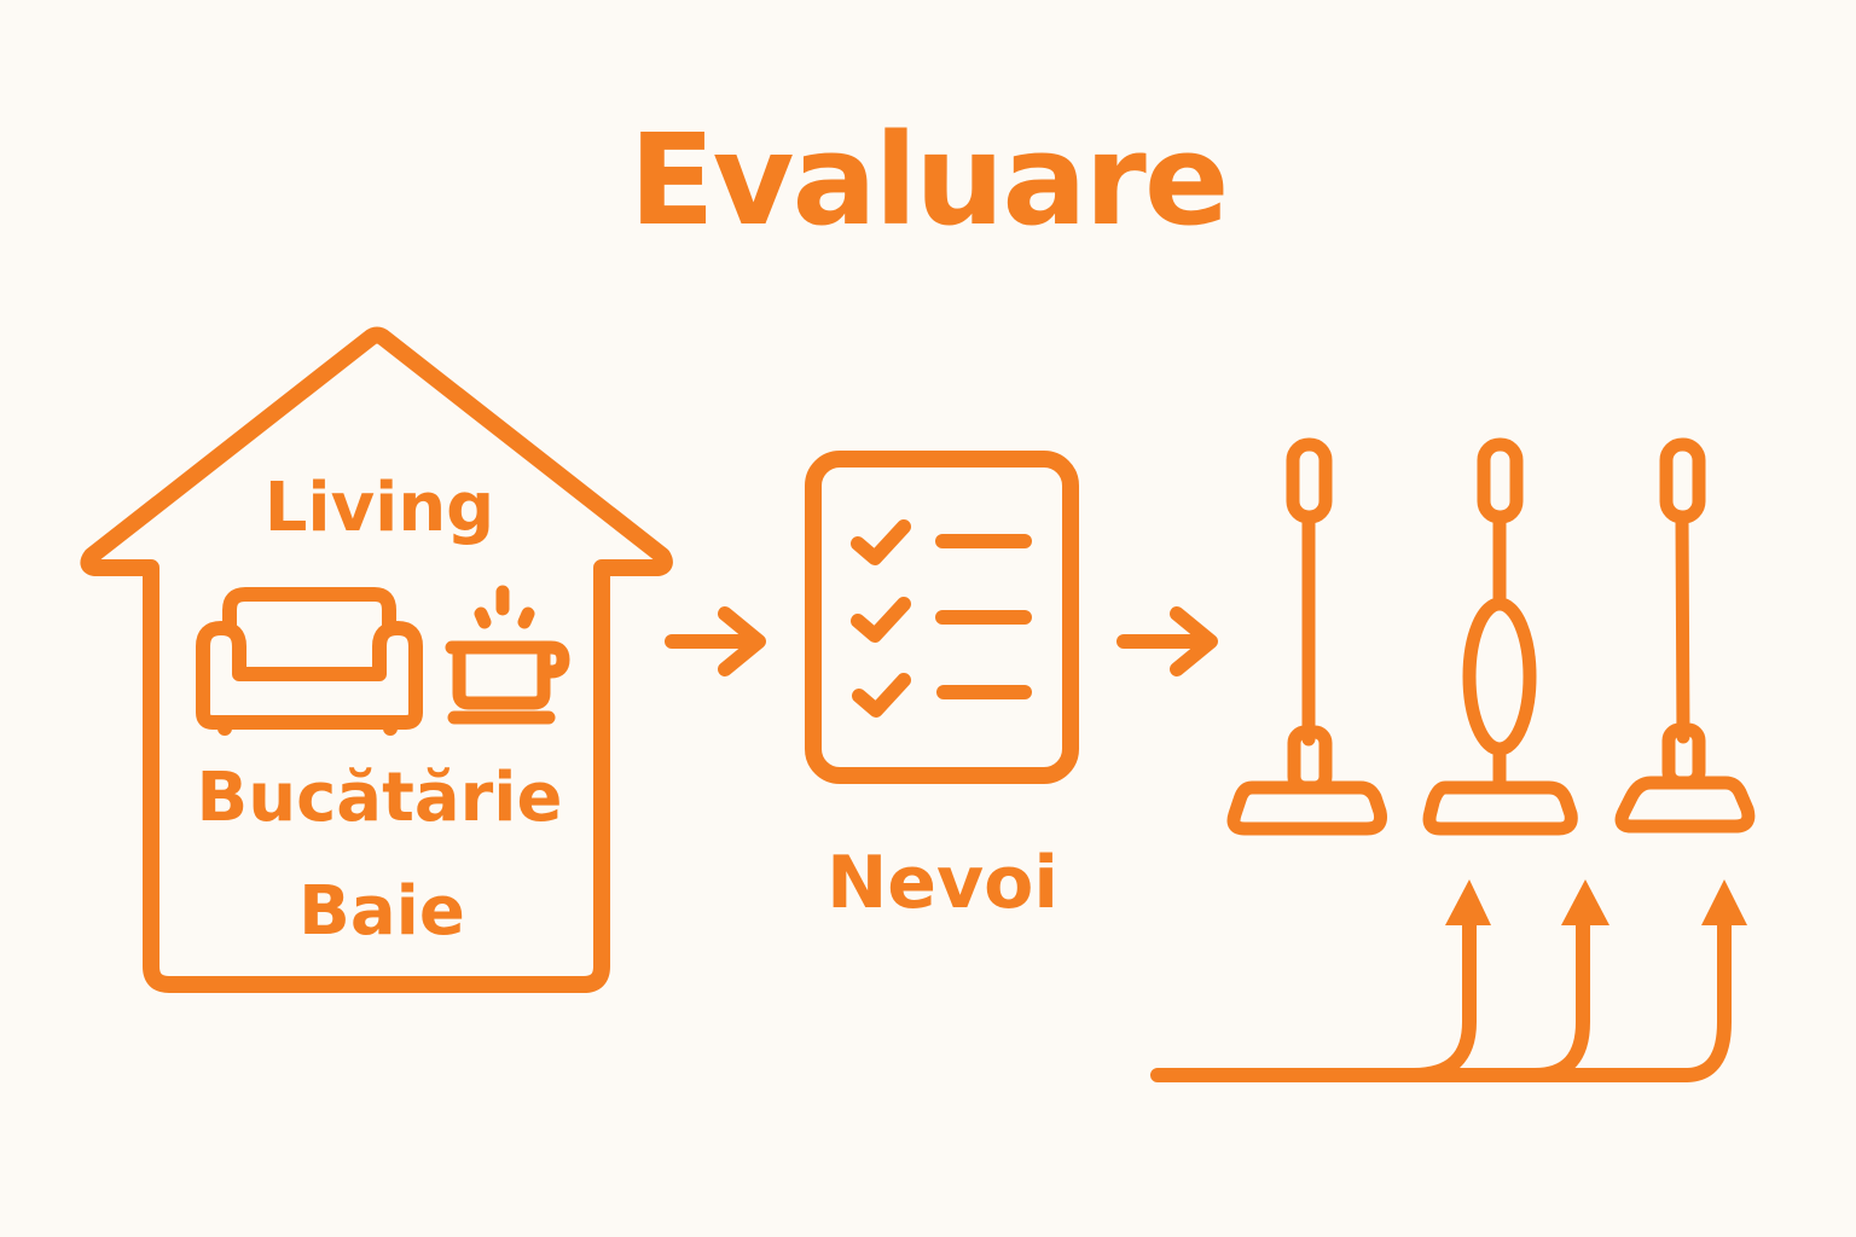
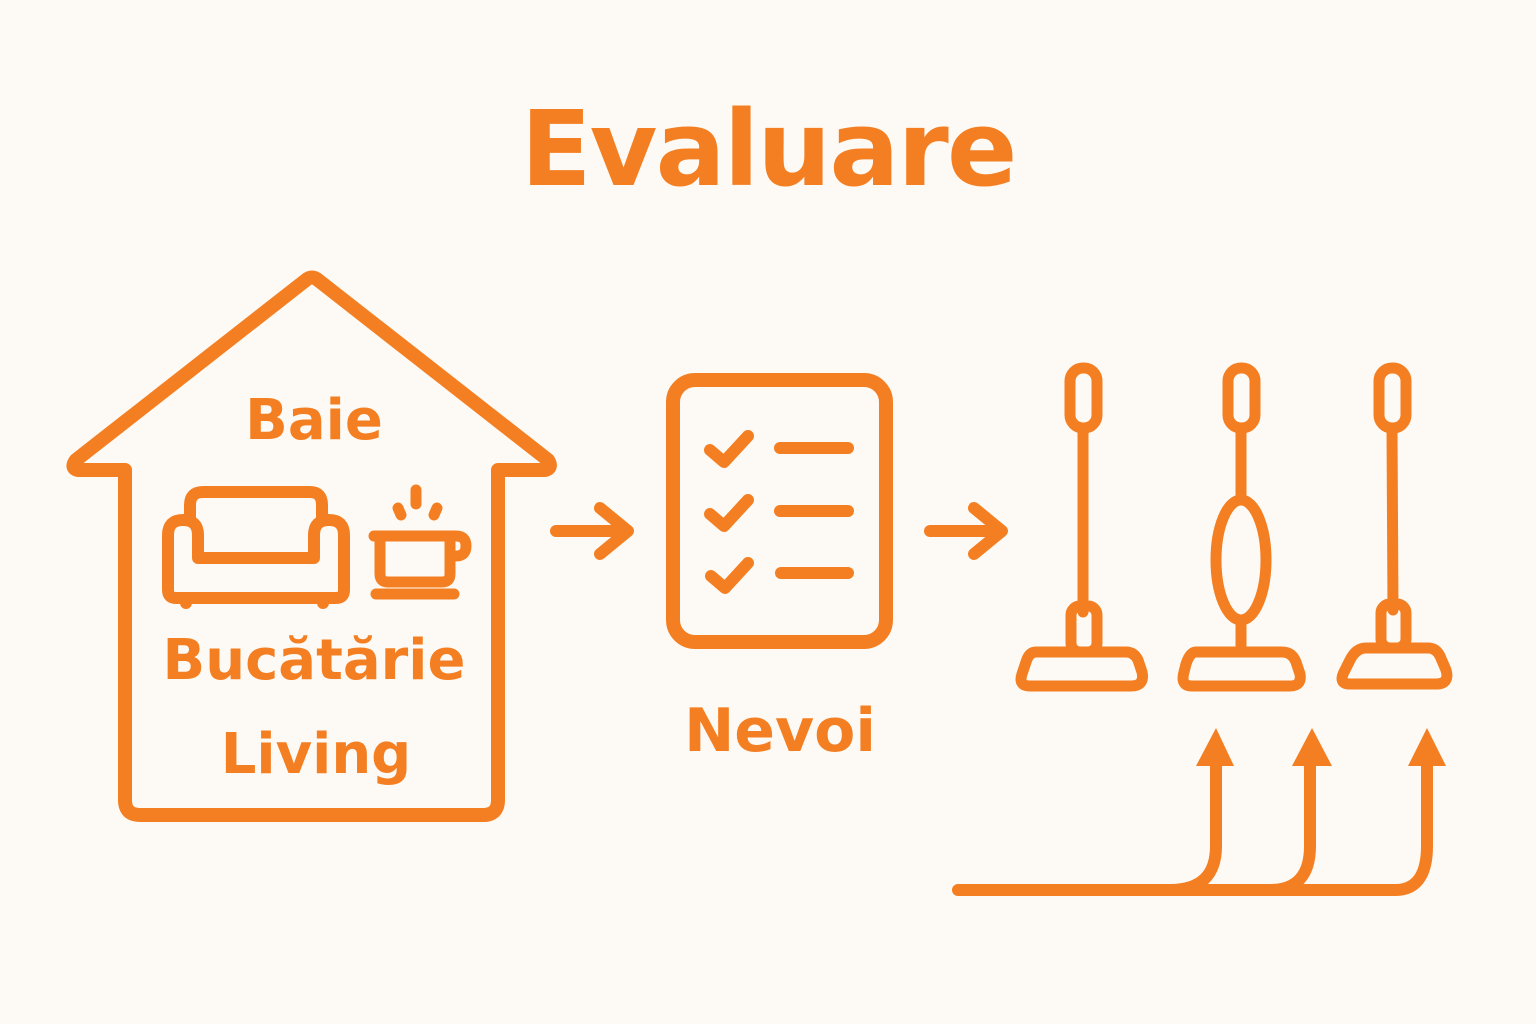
  Evaluare
- Living
+ Baie
  Bucătărie
- Baie
+ Living
  Nevoi
